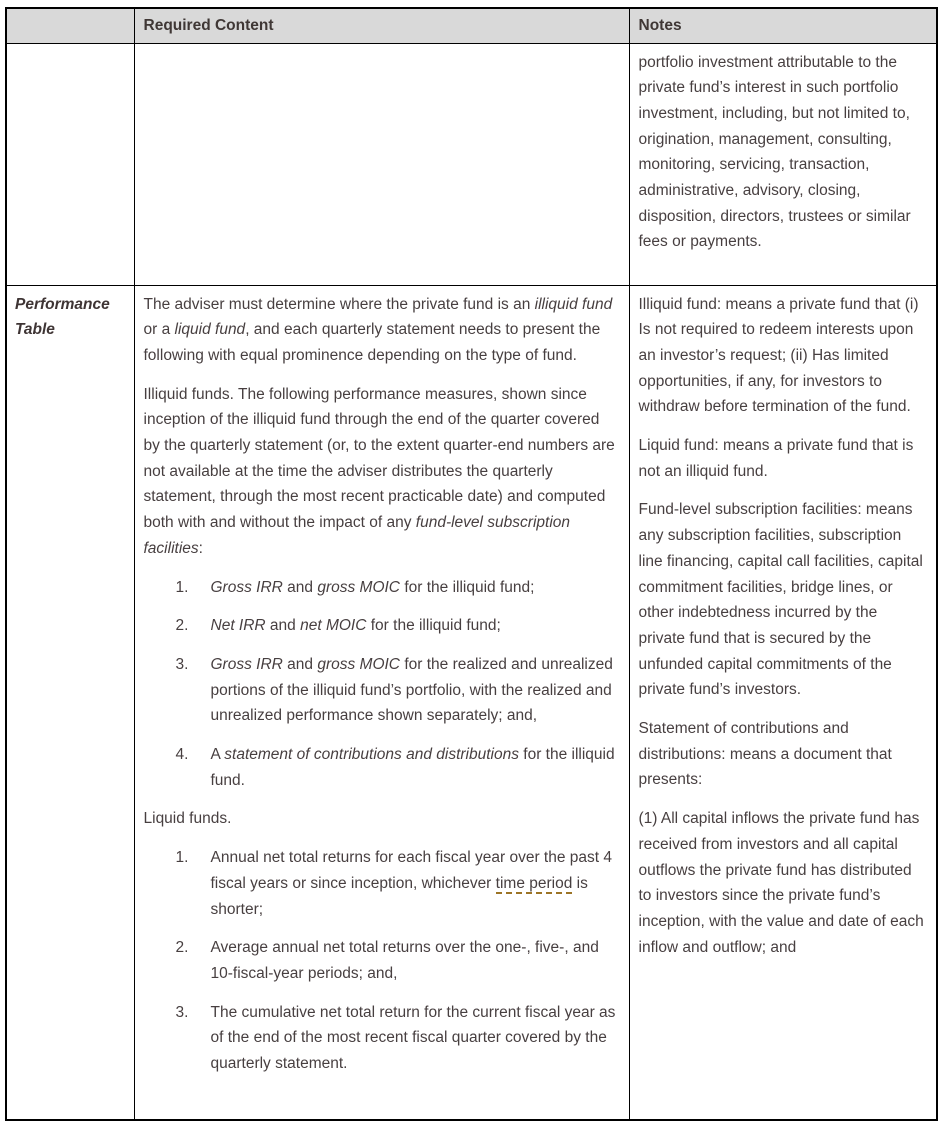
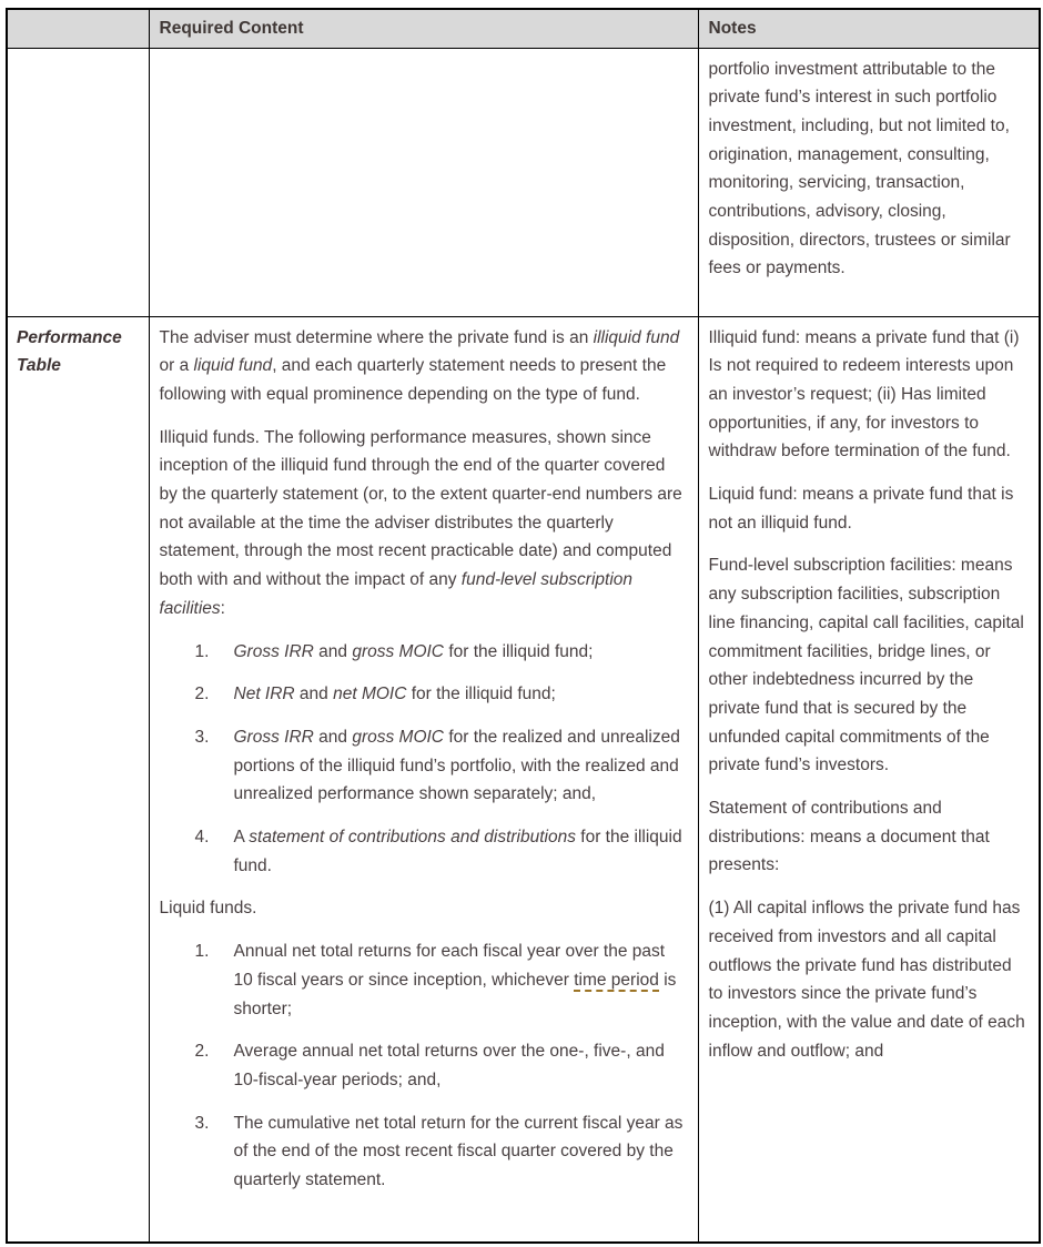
  	Required Content	Notes
- 		portfolio investment attributable to the private fund’s interest in such portfolio investment, including, but not limited to, origination, management, consulting, monitoring, servicing, transaction, administrative, advisory, closing, disposition, directors, trustees or similar fees or payments.
+ 		portfolio investment attributable to the private fund’s interest in such portfolio investment, including, but not limited to, origination, management, consulting, monitoring, servicing, transaction, contributions, advisory, closing, disposition, directors, trustees or similar fees or payments.
- Performance Table	The adviser must determine where the private fund is an illiquid fund or a liquid fund, and each quarterly statement needs to present the following with equal prominence depending on the type of fund. Illiquid funds. The following performance measures, shown since inception of the illiquid fund through the end of the quarter covered by the quarterly statement (or, to the extent quarter-end numbers are not available at the time the adviser distributes the quarterly statement, through the most recent practicable date) and computed both with and without the impact of any fund-level subscription facilities: 1. Gross IRR and gross MOIC for the illiquid fund; 2. Net IRR and net MOIC for the illiquid fund; 3. Gross IRR and gross MOIC for the realized and unrealized portions of the illiquid fund’s portfolio, with the realized and unrealized performance shown separately; and, 4. A statement of contributions and distributions for the illiquid fund. Liquid funds. 1. Annual net total returns for each fiscal year over the past 4 fiscal years or since inception, whichever time period is shorter; 2. Average annual net total returns over the one-, five-, and 10-fiscal-year periods; and, 3. The cumulative net total return for the current fiscal year as of the end of the most recent fiscal quarter covered by the quarterly statement.	Illiquid fund: means a private fund that (i) Is not required to redeem interests upon an investor’s request; (ii) Has limited opportunities, if any, for investors to withdraw before termination of the fund. Liquid fund: means a private fund that is not an illiquid fund. Fund-level subscription facilities: means any subscription facilities, subscription line financing, capital call facilities, capital commitment facilities, bridge lines, or other indebtedness incurred by the private fund that is secured by the unfunded capital commitments of the private fund’s investors. Statement of contributions and distributions: means a document that presents: (1) All capital inflows the private fund has received from investors and all capital outflows the private fund has distributed to investors since the private fund’s inception, with the value and date of each inflow and outflow; and
+ Performance Table	The adviser must determine where the private fund is an illiquid fund or a liquid fund, and each quarterly statement needs to present the following with equal prominence depending on the type of fund. Illiquid funds. The following performance measures, shown since inception of the illiquid fund through the end of the quarter covered by the quarterly statement (or, to the extent quarter-end numbers are not available at the time the adviser distributes the quarterly statement, through the most recent practicable date) and computed both with and without the impact of any fund-level subscription facilities: 1. Gross IRR and gross MOIC for the illiquid fund; 2. Net IRR and net MOIC for the illiquid fund; 3. Gross IRR and gross MOIC for the realized and unrealized portions of the illiquid fund’s portfolio, with the realized and unrealized performance shown separately; and, 4. A statement of contributions and distributions for the illiquid fund. Liquid funds. 1. Annual net total returns for each fiscal year over the past 10 fiscal years or since inception, whichever time period is shorter; 2. Average annual net total returns over the one-, five-, and 10-fiscal-year periods; and, 3. The cumulative net total return for the current fiscal year as of the end of the most recent fiscal quarter covered by the quarterly statement.	Illiquid fund: means a private fund that (i) Is not required to redeem interests upon an investor’s request; (ii) Has limited opportunities, if any, for investors to withdraw before termination of the fund. Liquid fund: means a private fund that is not an illiquid fund. Fund-level subscription facilities: means any subscription facilities, subscription line financing, capital call facilities, capital commitment facilities, bridge lines, or other indebtedness incurred by the private fund that is secured by the unfunded capital commitments of the private fund’s investors. Statement of contributions and distributions: means a document that presents: (1) All capital inflows the private fund has received from investors and all capital outflows the private fund has distributed to investors since the private fund’s inception, with the value and date of each inflow and outflow; and
